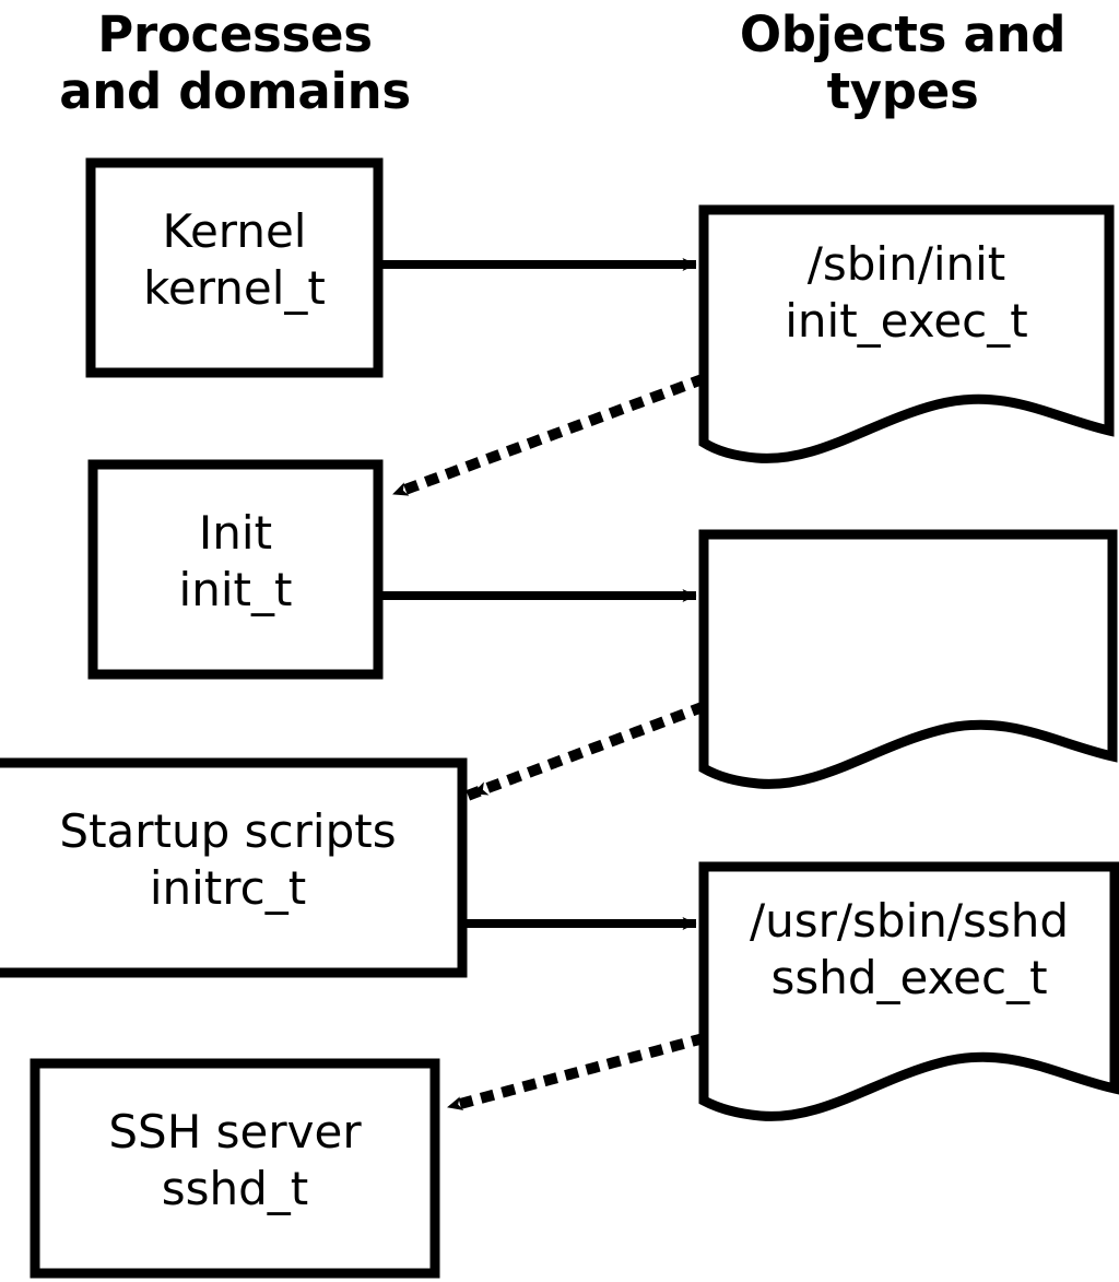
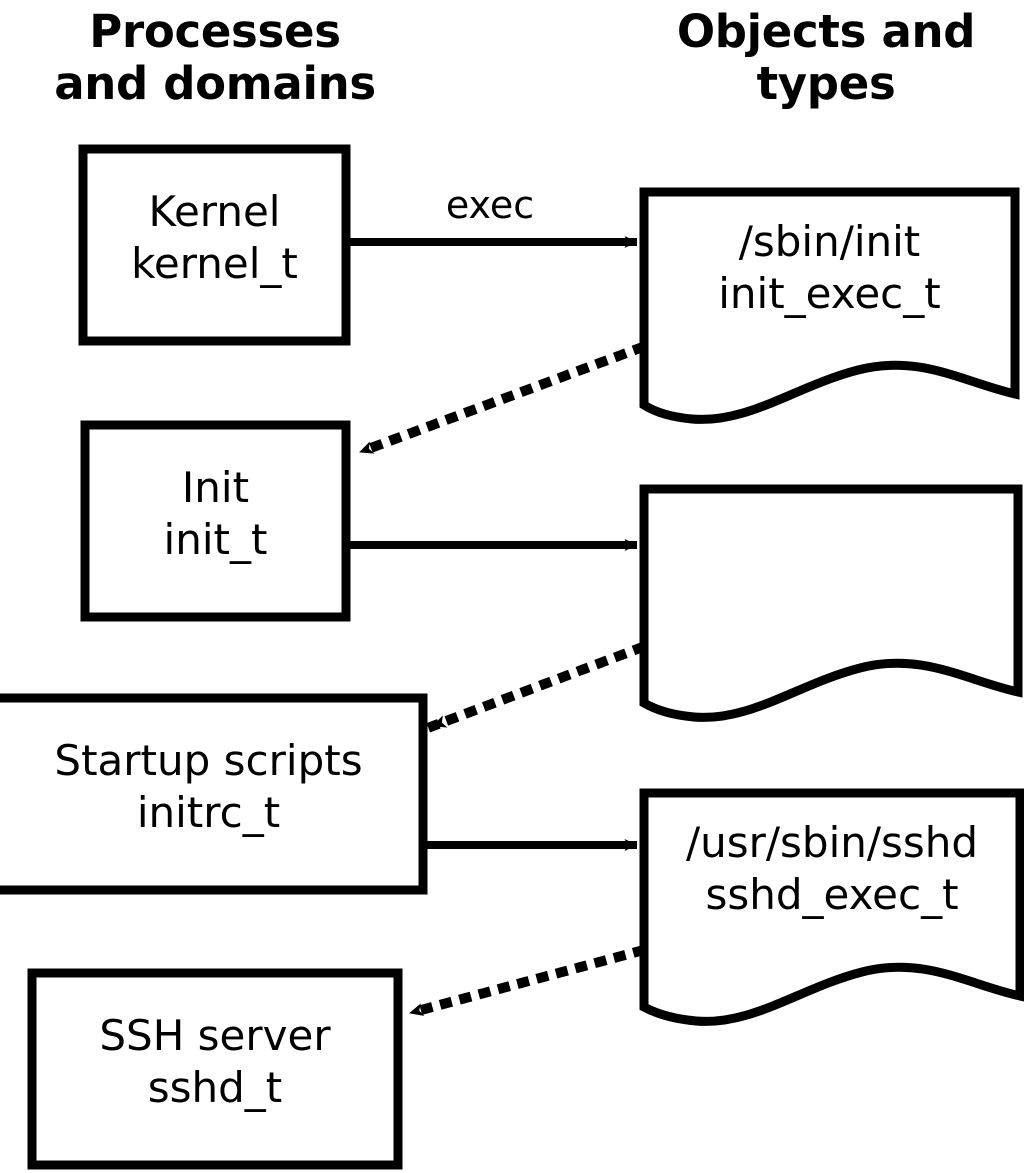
  Processes
  and domains
  Objects and
  types
  Kernel
  kernel_t
  Init
  init_t
  Startup scripts
  initrc_t
  SSH server
  sshd_t
  /sbin/init
  init_exec_t
  /usr/sbin/sshd
  sshd_exec_t
+ exec
